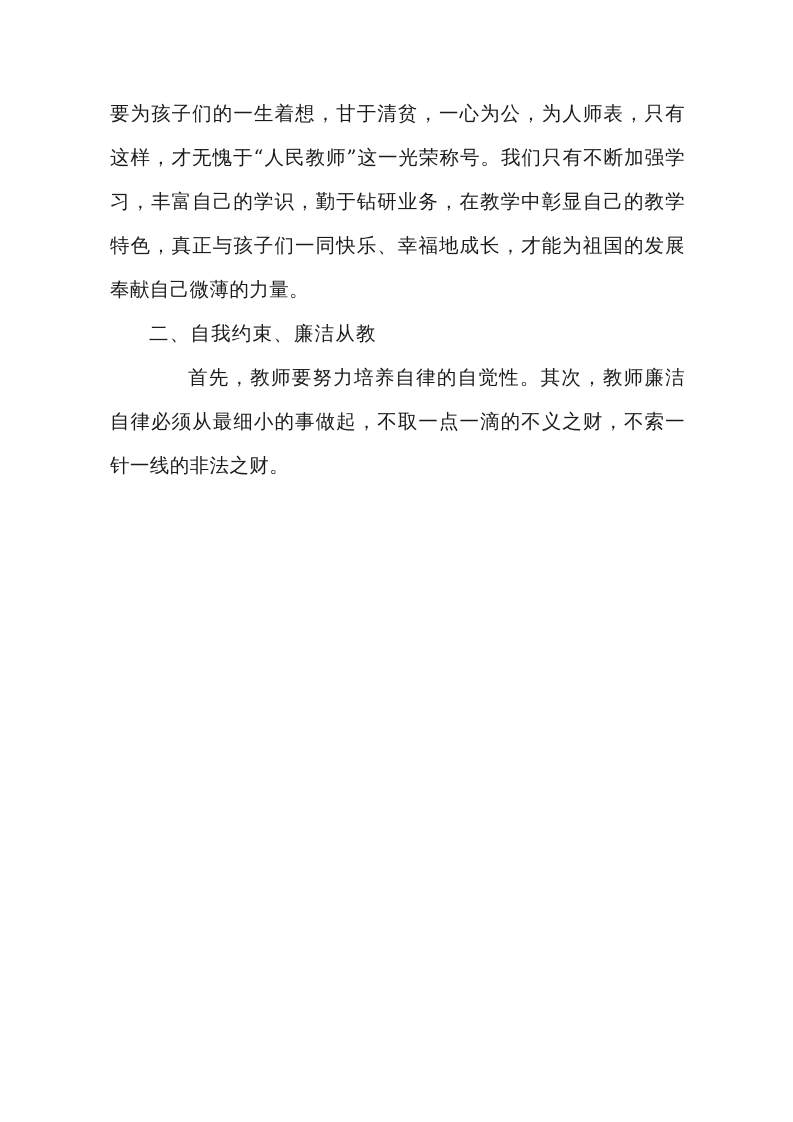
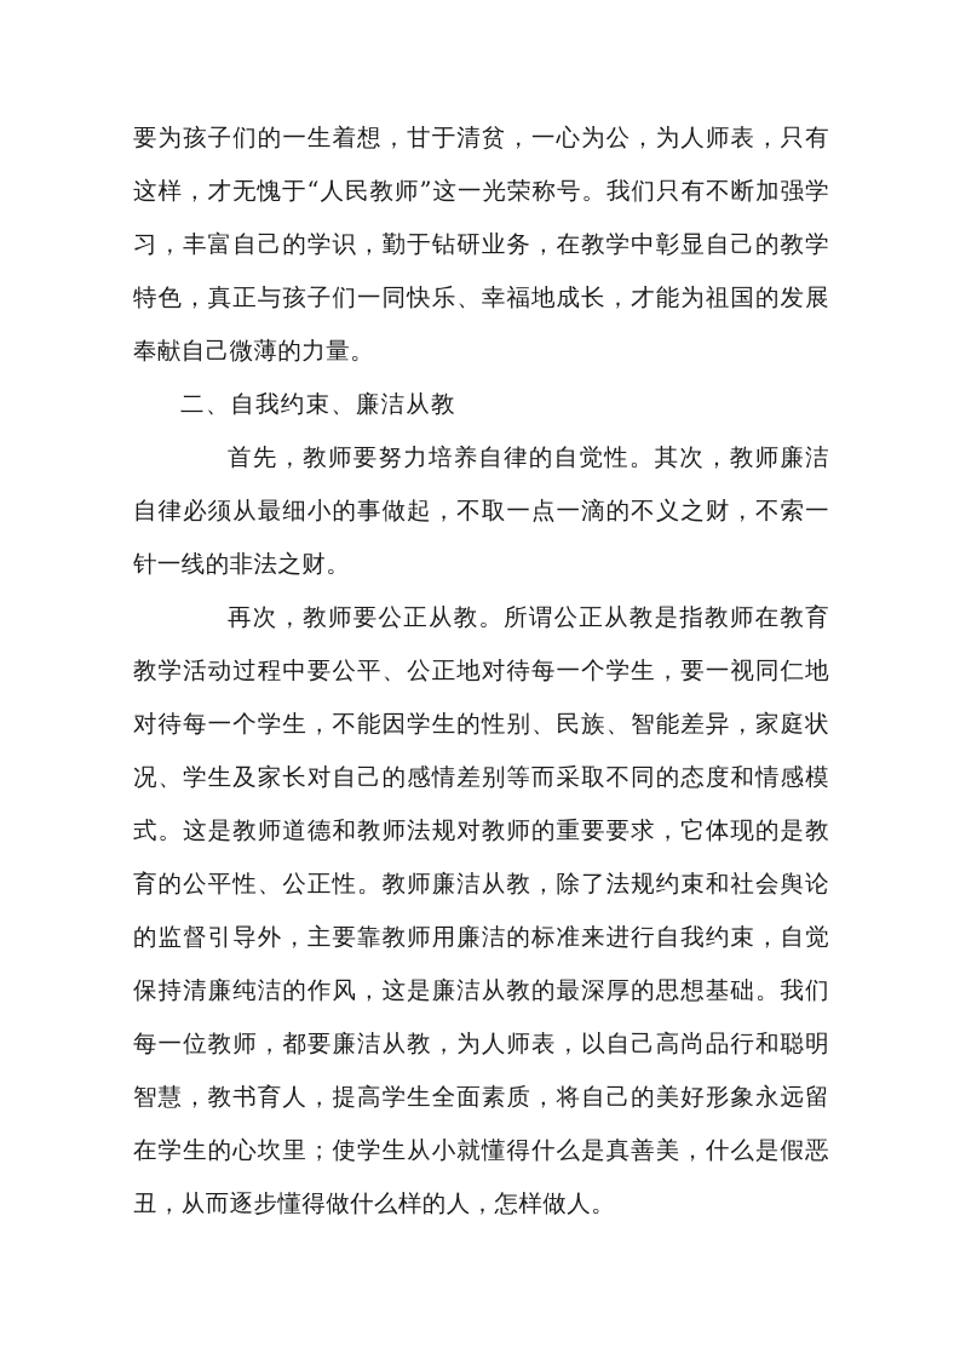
  要为孩子们的一生着想，甘于清贫，一心为公，为人师表，只有这样，才无愧于“人民教师”这一光荣称号。我们只有不断加强学习，丰富自己的学识，勤于钻研业务，在教学中彰显自己的教学特色，真正与孩子们一同快乐、幸福地成长，才能为祖国的发展奉献自己微薄的力量。
  二、自我约束、廉洁从教
  首先，教师要努力培养自律的自觉性。其次，教师廉洁自律必须从最细小的事做起，不取一点一滴的不义之财，不索一针一线的非法之财。
+ 再次，教师要公正从教。所谓公正从教是指教师在教育教学活动过程中要公平、公正地对待每一个学生，要一视同仁地对待每一个学生，不能因学生的性别、民族、智能差异，家庭状况、学生及家长对自己的感情差别等而采取不同的态度和情感模式。这是教师道德和教师法规对教师的重要要求，它体现的是教育的公平性、公正性。教师廉洁从教，除了法规约束和社会舆论的监督引导外，主要靠教师用廉洁的标准来进行自我约束，自觉保持清廉纯洁的作风，这是廉洁从教的最深厚的思想基础。我们每一位教师，都要廉洁从教，为人师表，以自己高尚品行和聪明智慧，教书育人，提高学生全面素质，将自己的美好形象永远留在学生的心坎里；使学生从小就懂得什么是真善美，什么是假恶丑，从而逐步懂得做什么样的人，怎样做人。
